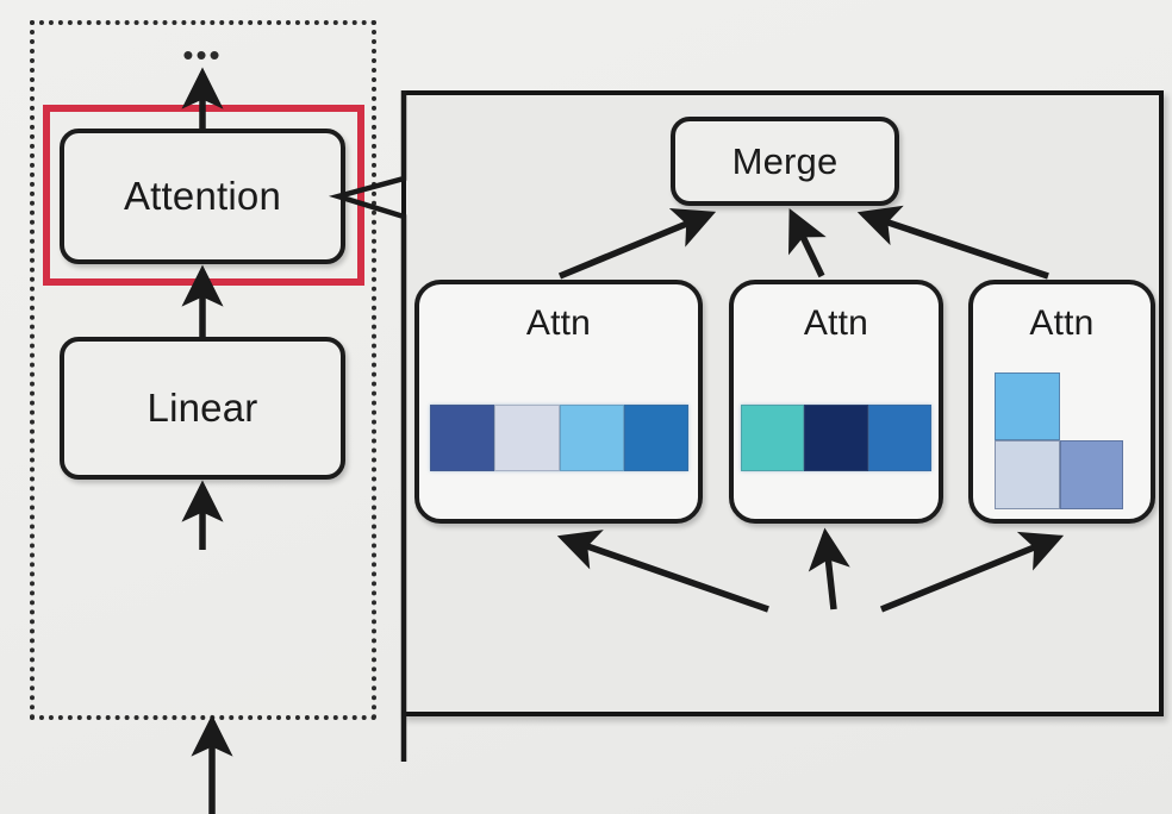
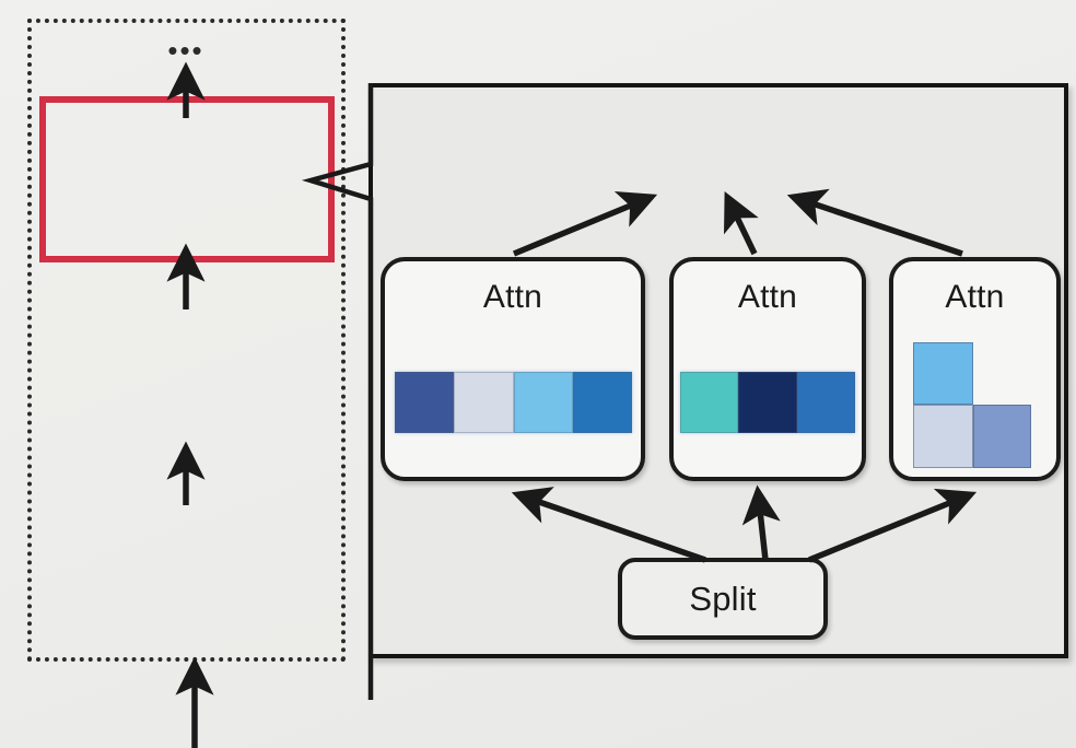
  •••
- Attention
- Linear
- Merge
  Attn
  Attn
  Attn
+ Split
